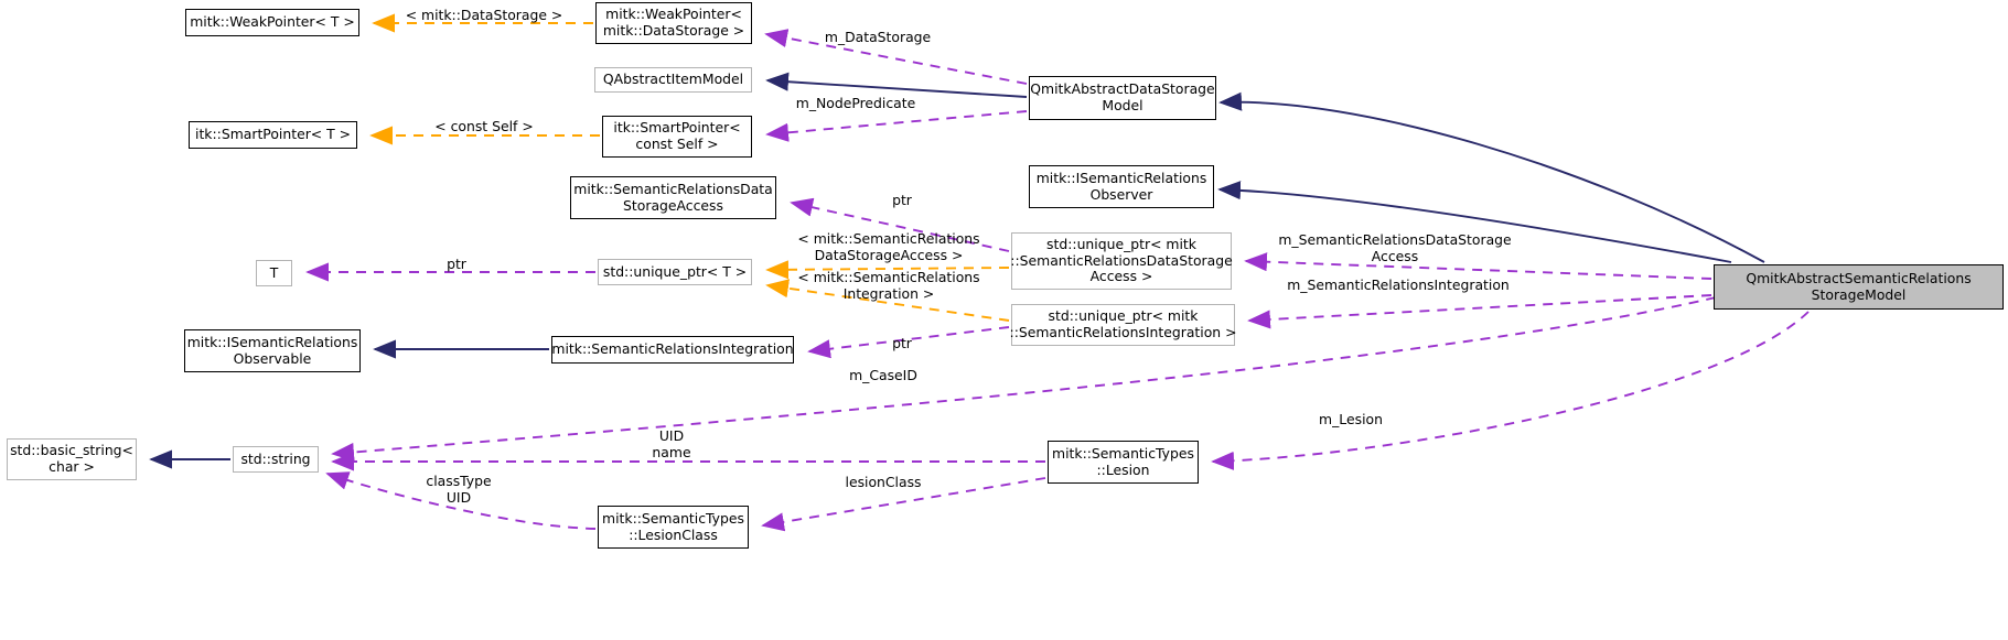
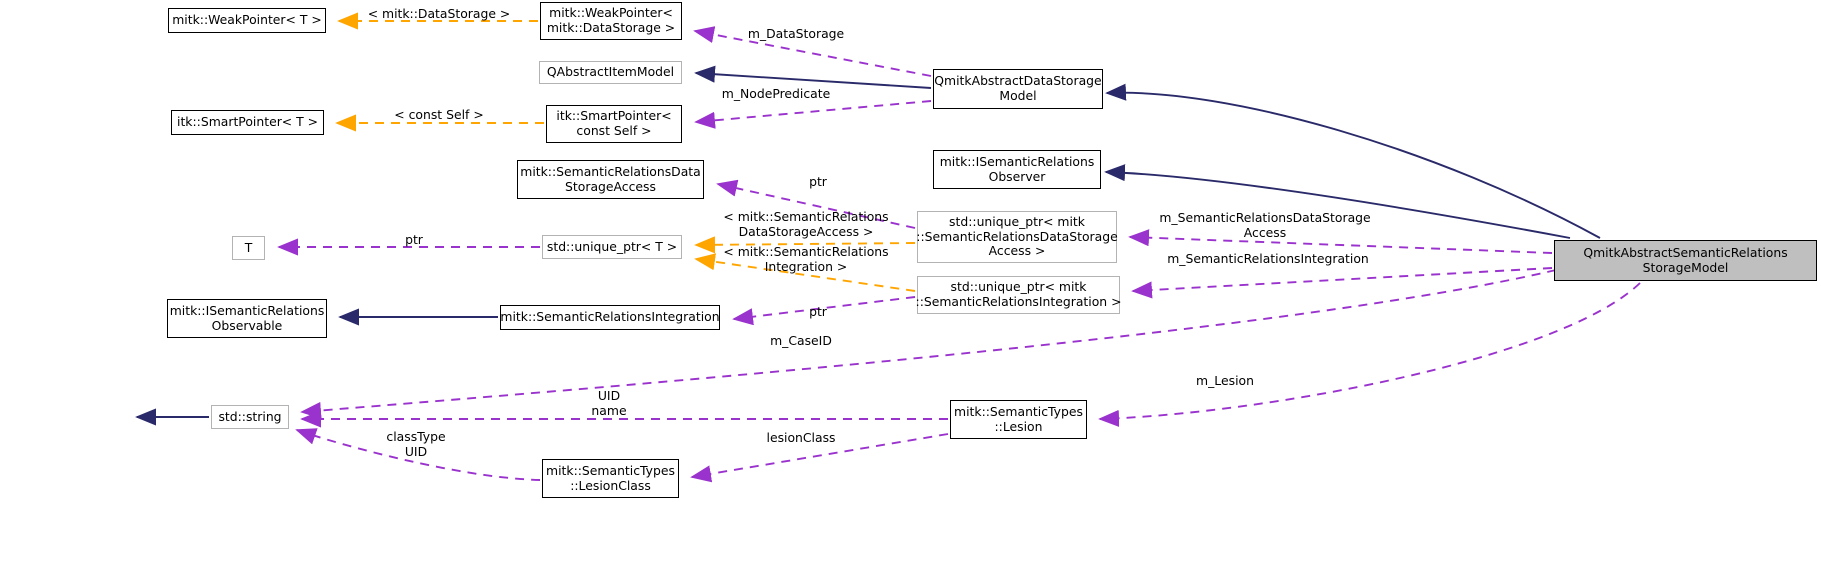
  mitk::WeakPointer< T >
  mitk::WeakPointer<
  mitk::DataStorage >
  QAbstractItemModel
  itk::SmartPointer< T >
  itk::SmartPointer<
  const Self >
  QmitkAbstractDataStorage
  Model
  mitk::SemanticRelationsData
  StorageAccess
  mitk::ISemanticRelations
  Observer
  T
  std::unique_ptr< T >
  std::unique_ptr< mitk
  ::SemanticRelationsDataStorage
  Access >
  std::unique_ptr< mitk
  ::SemanticRelationsIntegration >
  mitk::ISemanticRelations
  Observable
  mitk::SemanticRelationsIntegration
- std::basic_string<
- char >
  std::string
  mitk::SemanticTypes
  ::Lesion
  mitk::SemanticTypes
  ::LesionClass
  QmitkAbstractSemanticRelations
  StorageModel
  < mitk::DataStorage >
  m_DataStorage
  m_NodePredicate
  < const Self >
  ptr
  < mitk::SemanticRelations
  DataStorageAccess >
  ptr
  m_SemanticRelationsDataStorage
  Access
  < mitk::SemanticRelations
  Integration >
  m_SemanticRelationsIntegration
  ptr
  m_CaseID
  m_Lesion
  UID
  name
  lesionClass
  classType
  UID
